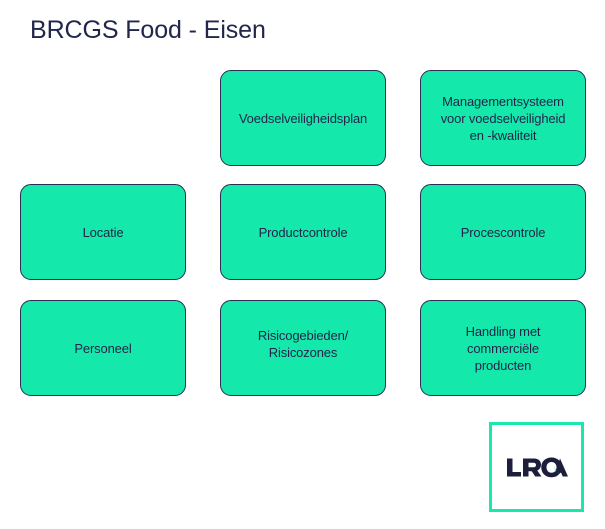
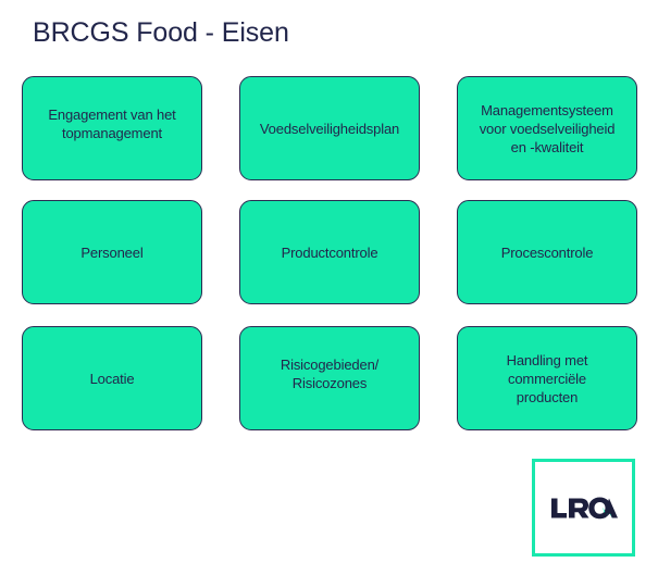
  BRCGS Food - Eisen
+ Engagement van het
+ topmanagement
  Voedselveiligheidsplan
  Managementsysteem
  voor voedselveiligheid
  en -kwaliteit
- Locatie
+ Personeel
  Productcontrole
  Procescontrole
- Personeel
+ Locatie
  Risicogebieden/
  Risicozones
  Handling met
  commerciële
  producten
